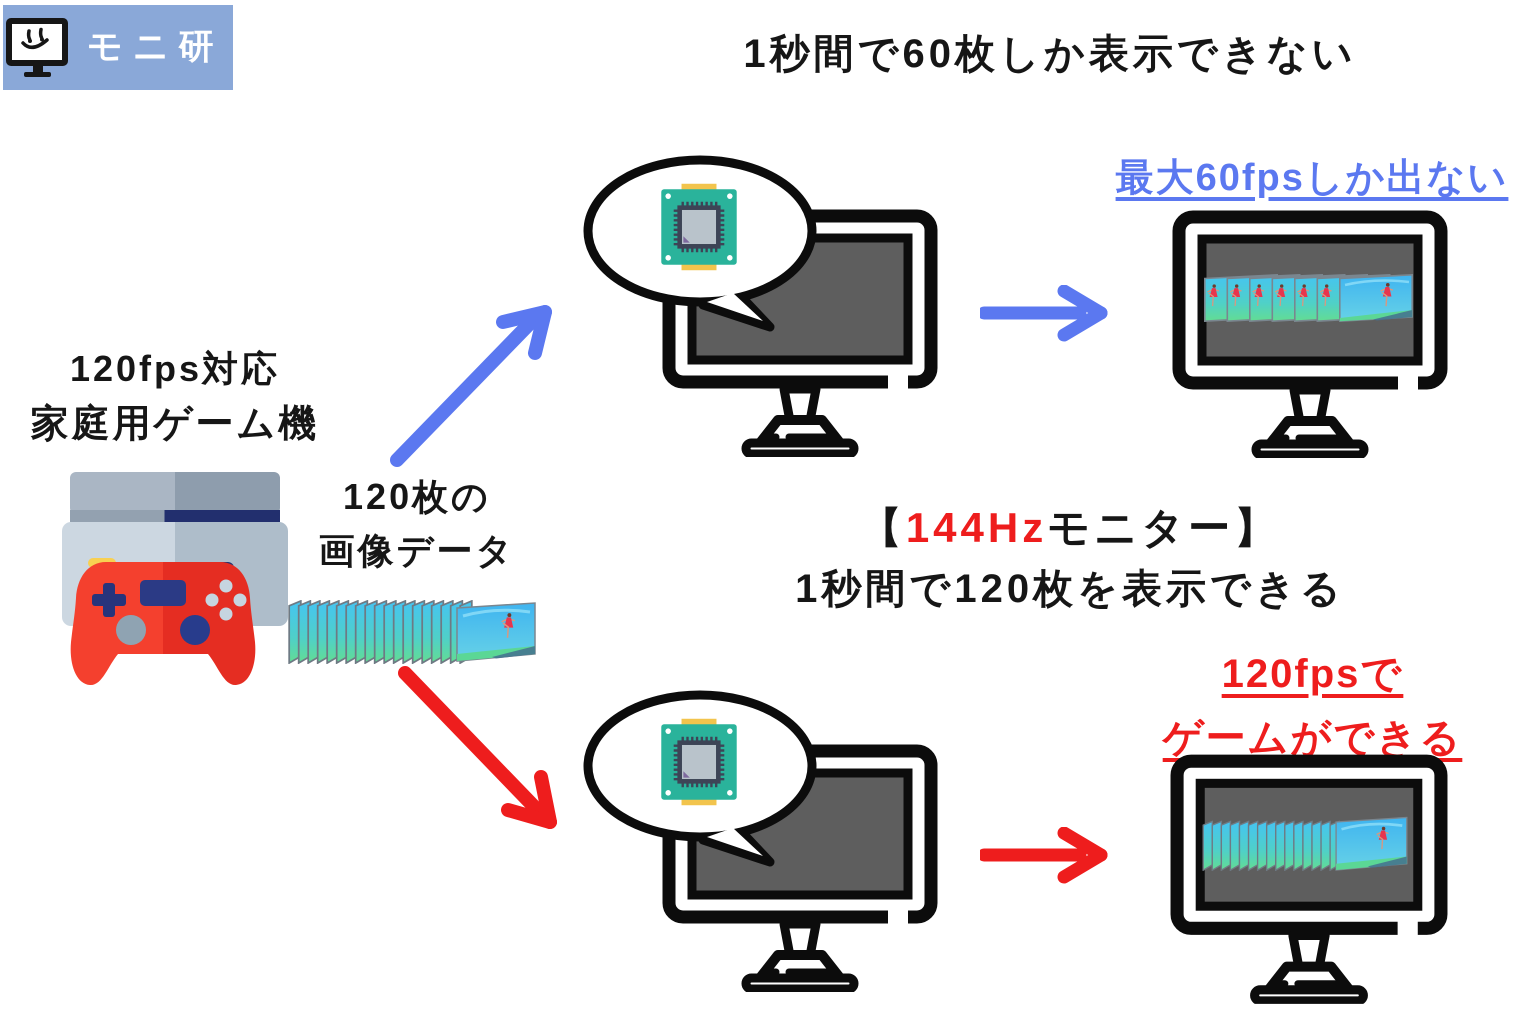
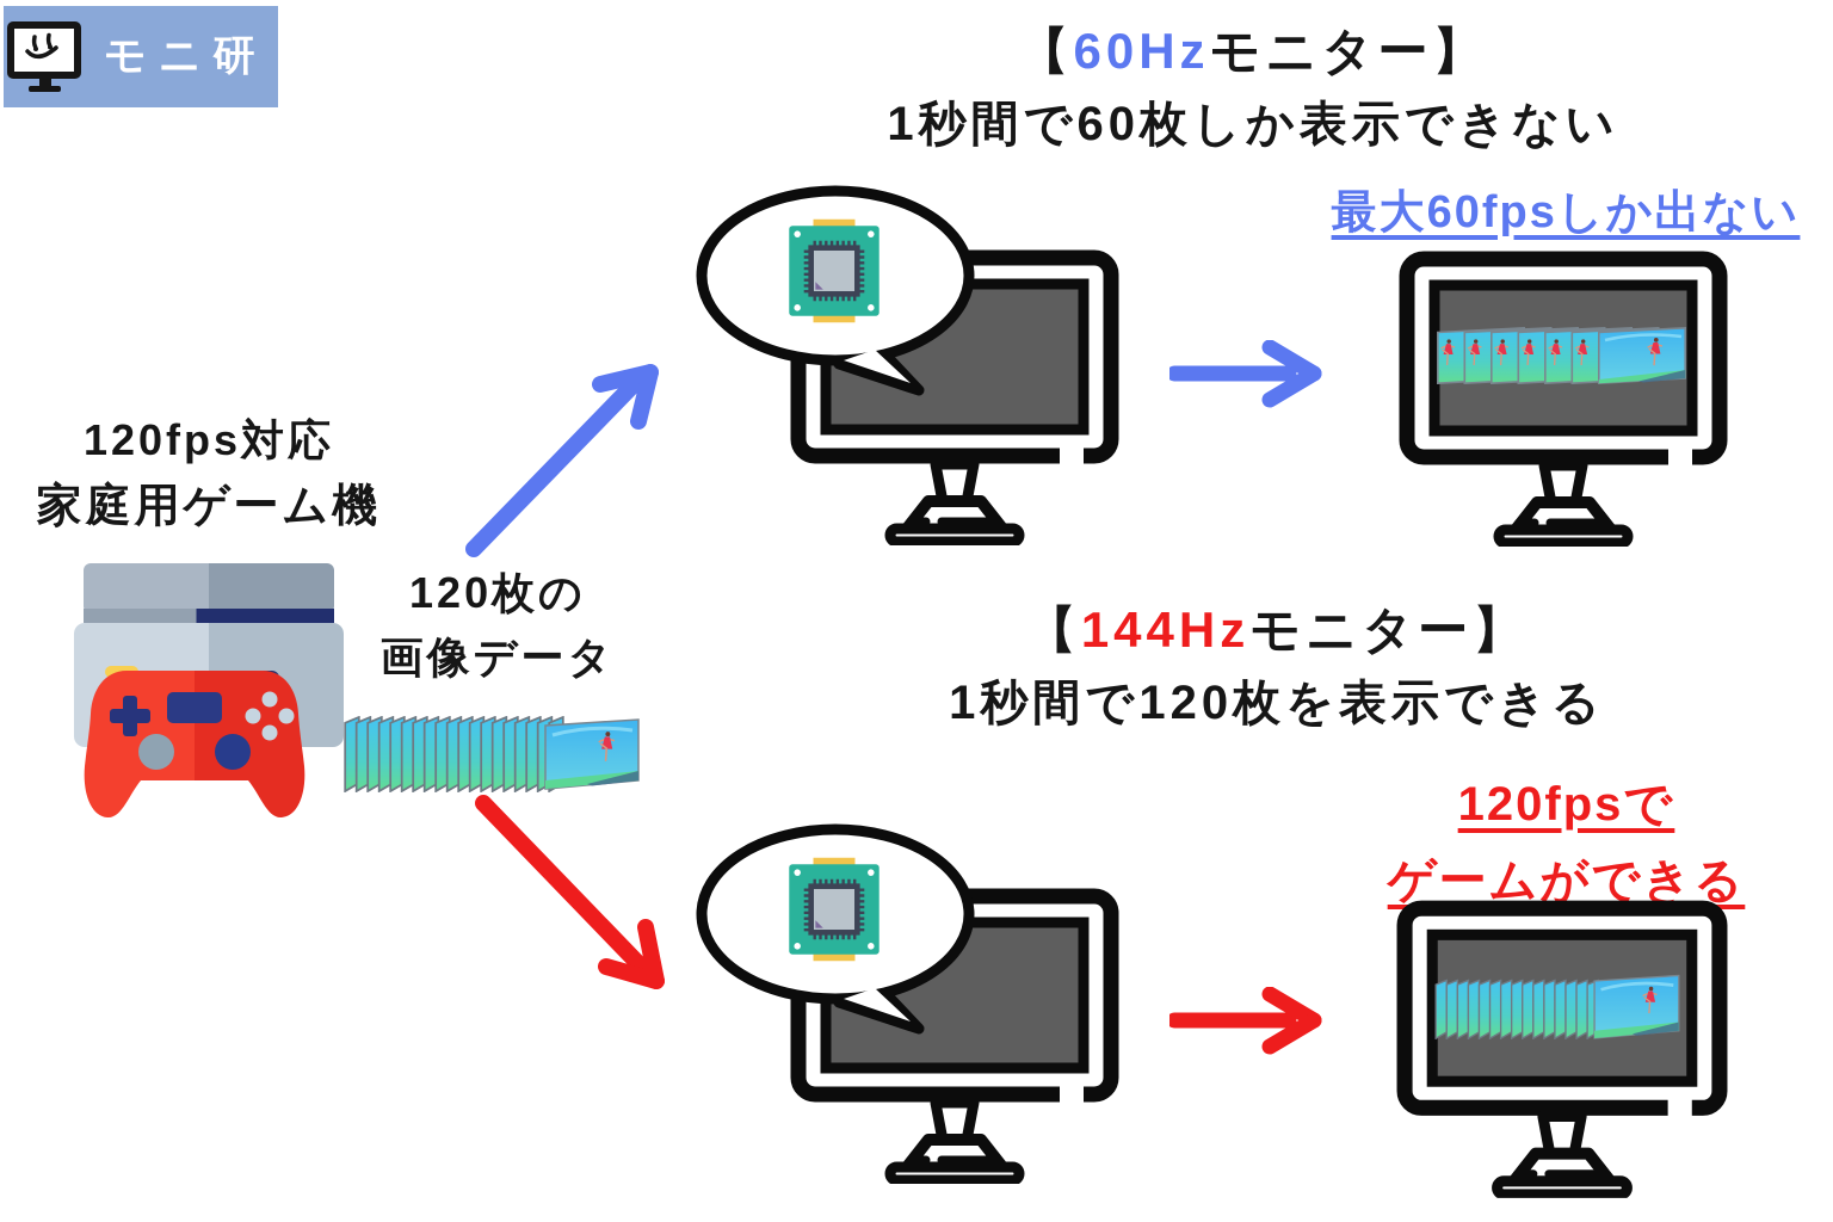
  モニ研
+ 【60Hzモニター】
  1秒間で60枚しか表示できない
  最大60fpsしか出ない
  120fps対応
  家庭用ゲーム機
  120枚の
  画像データ
  【144Hzモニター】
  1秒間で120枚を表示できる
  120fpsで
  ゲームができる
